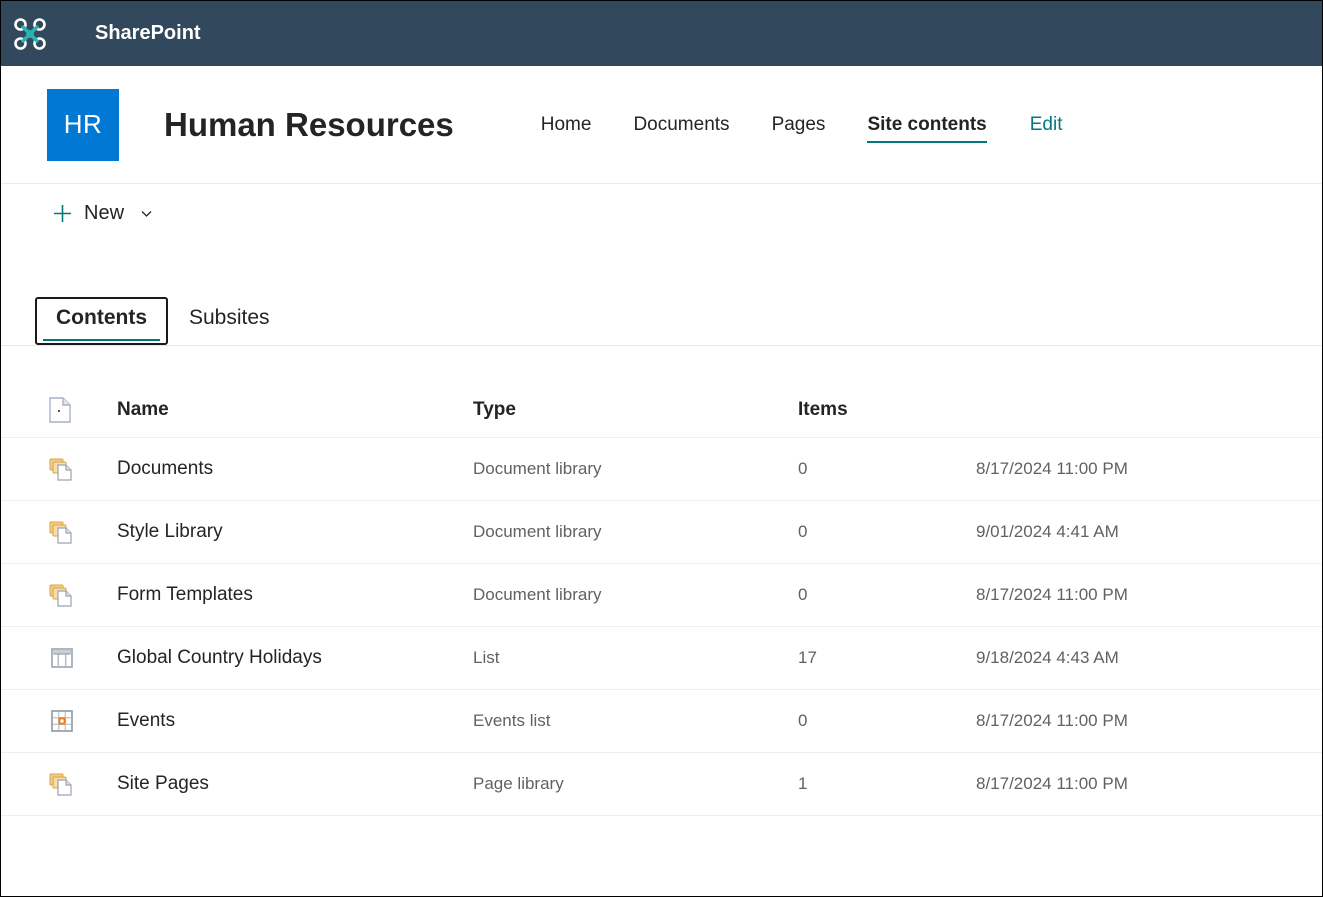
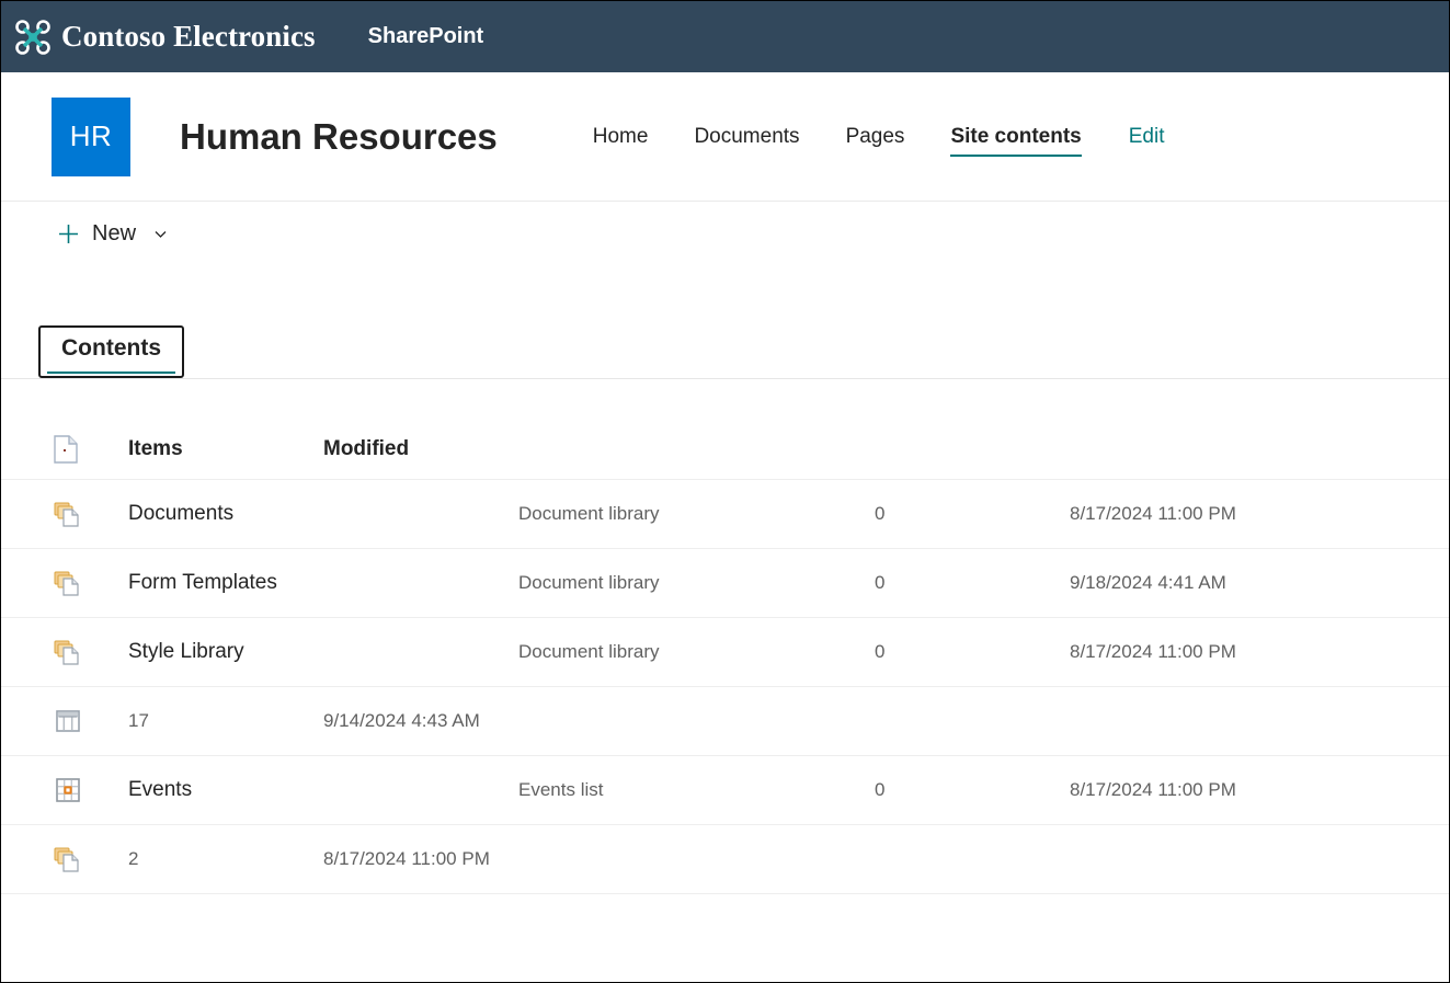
+ Contoso Electronics
  SharePoint
  HR
  Human Resources
  Home
  Documents
  Pages
  Site contents
  Edit
  New
  Contents
- Subsites
- Name
- Type
  Items
+ Modified
  Documents
  Document library
  0
  8/17/2024 11:00 PM
- Style Library
+ Form Templates
  Document library
  0
- 9/01/2024 4:41 AM
+ 9/18/2024 4:41 AM
- Form Templates
+ Style Library
  Document library
  0
  8/17/2024 11:00 PM
- Global Country Holidays
- List
  17
- 9/18/2024 4:43 AM
+ 9/14/2024 4:43 AM
  Events
  Events list
  0
  8/17/2024 11:00 PM
- Site Pages
- Page library
- 1
+ 2
  8/17/2024 11:00 PM
